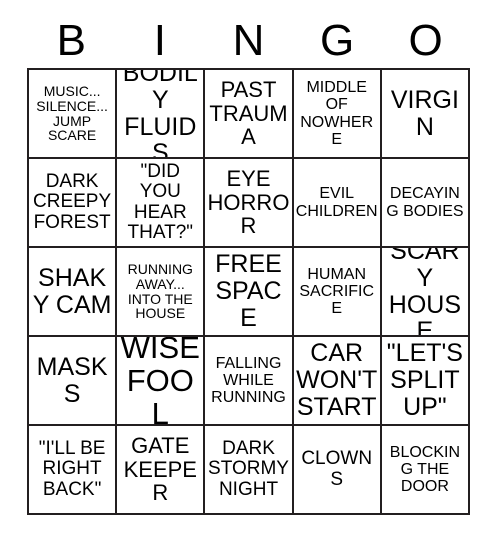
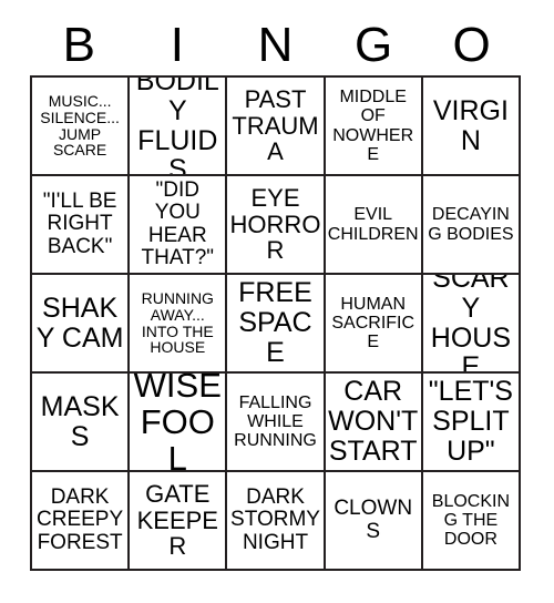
  B
  I
  N
  G
  O
  MUSIC... SILENCE... JUMP SCARE
  BODILY FLUIDS
  PAST TRAUMA
  MIDDLE OF NOWHERE
  VIRGIN
- DARK CREEPY FOREST
+ "I'LL BE RIGHT BACK"
  "DID YOU HEAR THAT?"
  EYE HORROR
  EVIL CHILDREN
  DECAYING BODIES
  SHAKY CAM
  RUNNING AWAY... INTO THE HOUSE
  FREE SPACE
  HUMAN SACRIFICE
  SCARY HOUSE
  MASKS
  WISE FOOL
  FALLING WHILE RUNNING
  CAR WON'T START
  "LET'S SPLIT UP"
- "I'LL BE RIGHT BACK"
+ DARK CREEPY FOREST
  GATE KEEPER
  DARK STORMY NIGHT
  CLOWNS
  BLOCKING THE DOOR
